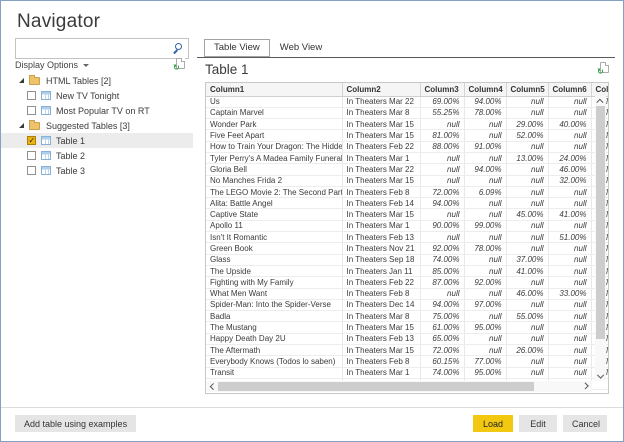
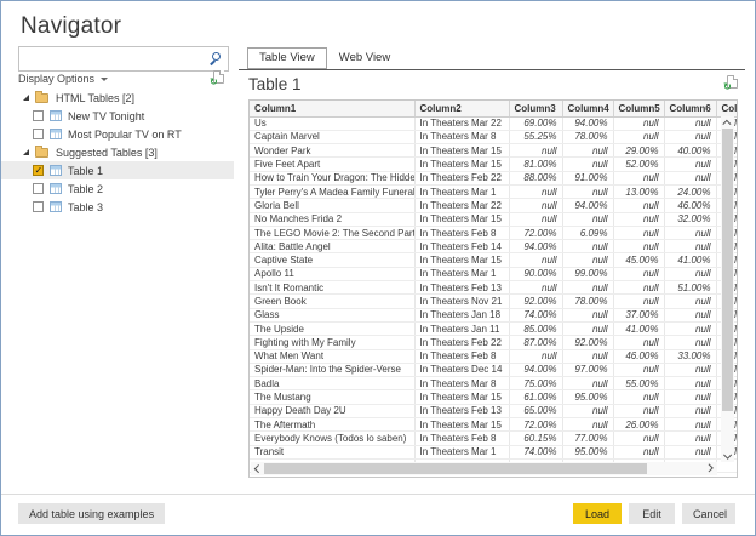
  Navigator
  Display Options
  HTML Tables [2]
  New TV Tonight
  Most Popular TV on RT
  Suggested Tables [3]
  Table 1
  Table 2
  Table 3
  Table View
  Web View
  Table 1
  Column1	Column2	Column3	Column4	Column5	Column6	Col
  Us	In Theaters Mar 22	69.00%	94.00%	null	null	l
  Captain Marvel	In Theaters Mar 8	55.25%	78.00%	null	null	l
  Wonder Park	In Theaters Mar 15	null	null	29.00%	40.00%	l
  Five Feet Apart	In Theaters Mar 15	81.00%	null	52.00%	null	l
  How to Train Your Dragon: The Hidde	In Theaters Feb 22	88.00%	91.00%	null	null	l
  Tyler Perry's A Madea Family Funeral	In Theaters Mar 1	null	null	13.00%	24.00%	l
  Gloria Bell	In Theaters Mar 22	null	94.00%	null	46.00%	l
  No Manches Frida 2	In Theaters Mar 15	null	null	null	32.00%	l
  The LEGO Movie 2: The Second Part	In Theaters Feb 8	72.00%	6.09%	null	null	l
  Alita: Battle Angel	In Theaters Feb 14	94.00%	null	null	null	l
  Captive State	In Theaters Mar 15	null	null	45.00%	41.00%	l
  Apollo 11	In Theaters Mar 1	90.00%	99.00%	null	null	l
  Isn't It Romantic	In Theaters Feb 13	null	null	null	51.00%	l
  Green Book	In Theaters Nov 21	92.00%	78.00%	null	null	l
- Glass	In Theaters Sep 18	74.00%	null	37.00%	null	l
+ Glass	In Theaters Jan 18	74.00%	null	37.00%	null	l
  The Upside	In Theaters Jan 11	85.00%	null	41.00%	null	l
  Fighting with My Family	In Theaters Feb 22	87.00%	92.00%	null	null	l
  What Men Want	In Theaters Feb 8	null	null	46.00%	33.00%	l
  Spider-Man: Into the Spider-Verse	In Theaters Dec 14	94.00%	97.00%	null	null	l
  Badla	In Theaters Mar 8	75.00%	null	55.00%	null	l
  The Mustang	In Theaters Mar 15	61.00%	95.00%	null	null	l
  Happy Death Day 2U	In Theaters Feb 13	65.00%	null	null	null	l
  The Aftermath	In Theaters Mar 15	72.00%	null	26.00%	null	l
  Everybody Knows (Todos lo saben)	In Theaters Feb 8	60.15%	77.00%	null	null	l
  Transit	In Theaters Mar 1	74.00%	95.00%	null	null	l
  Add table using examples
  Load
  Edit
  Cancel
